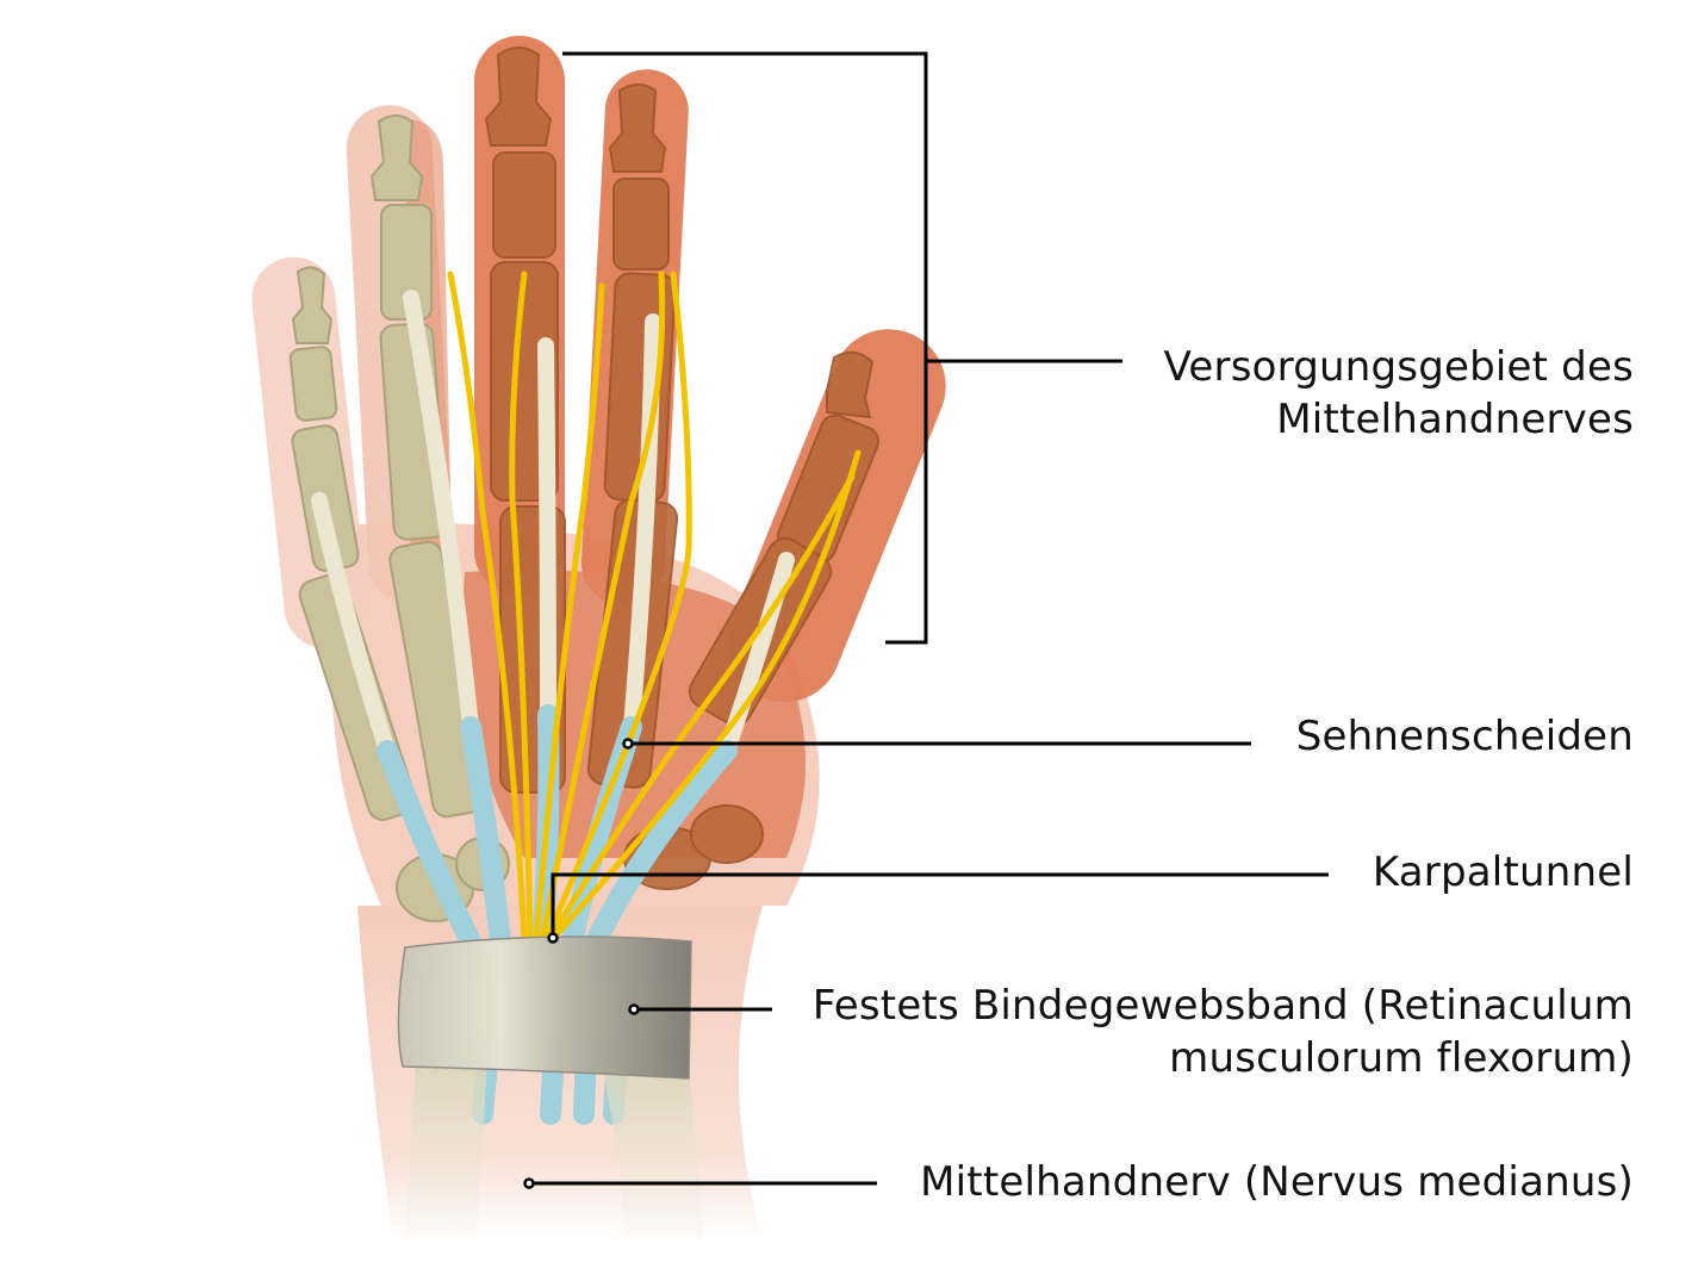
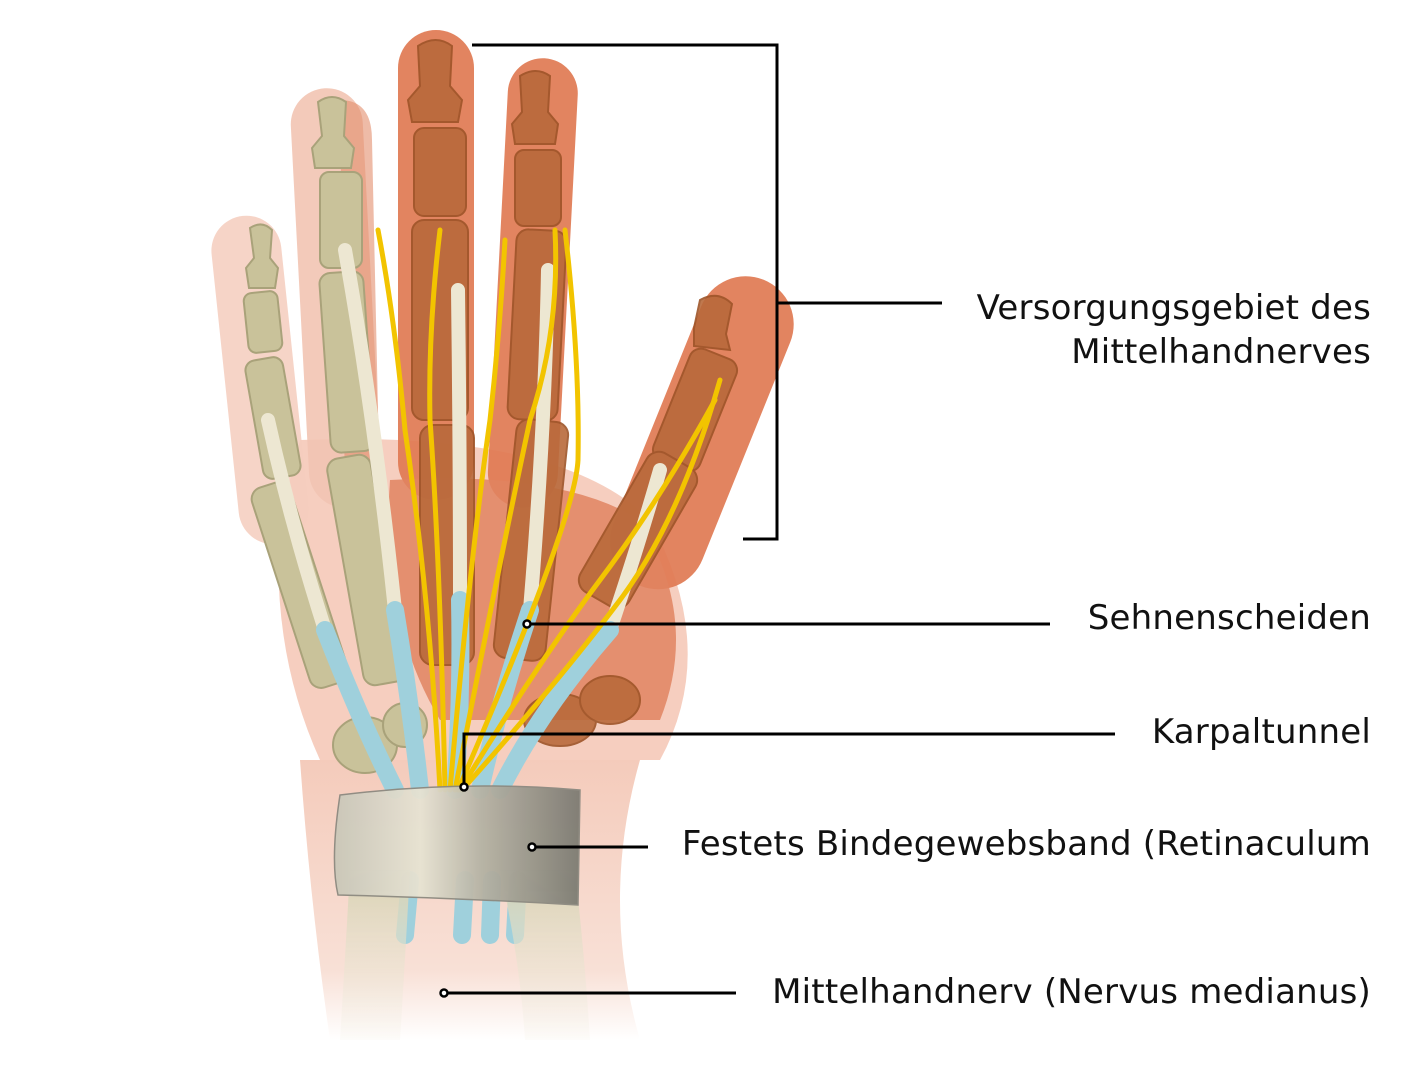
  Versorgungsgebiet des
  Mittelhandnerves
  Sehnenscheiden
  Karpaltunnel
  Festets Bindegewebsband (Retinaculum
- musculorum flexorum)
  Mittelhandnerv (Nervus medianus)
